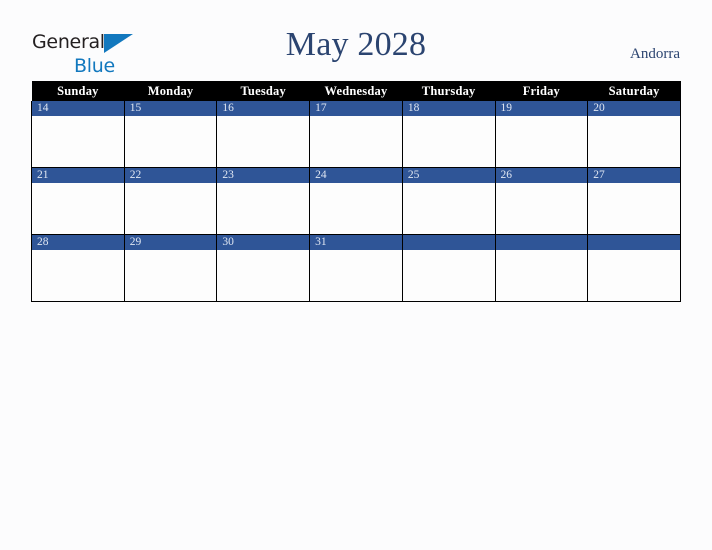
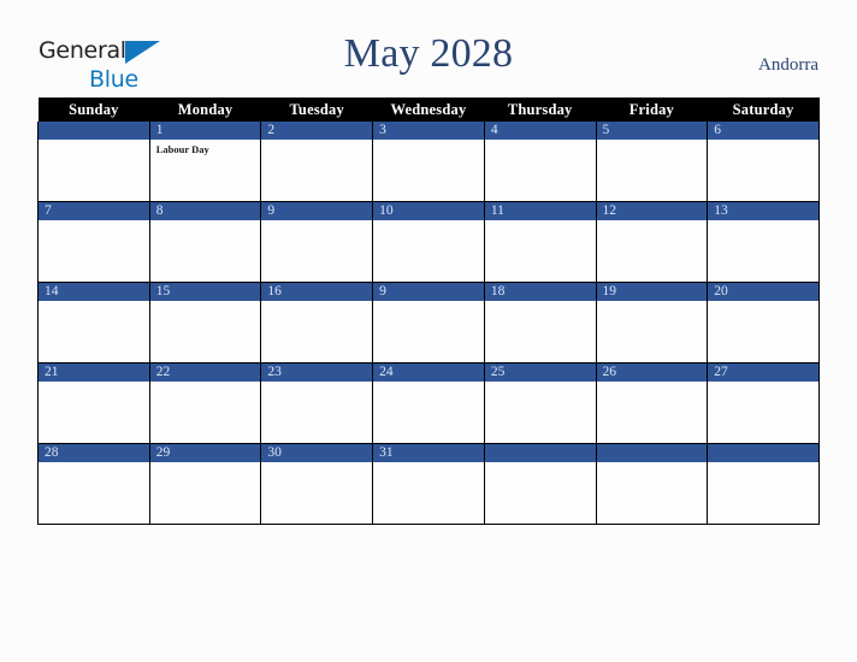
  General
  Blue
  May 2028
  Andorra
  Sunday	Monday	Tuesday	Wednesday	Thursday	Friday	Saturday
+ 	1Labour Day	2	3	4	5	6
+ 7	8	9	10	11	12	13
- 14	15	16	17	18	19	20
+ 14	15	16	9	18	19	20
  21	22	23	24	25	26	27
  28	29	30	31
